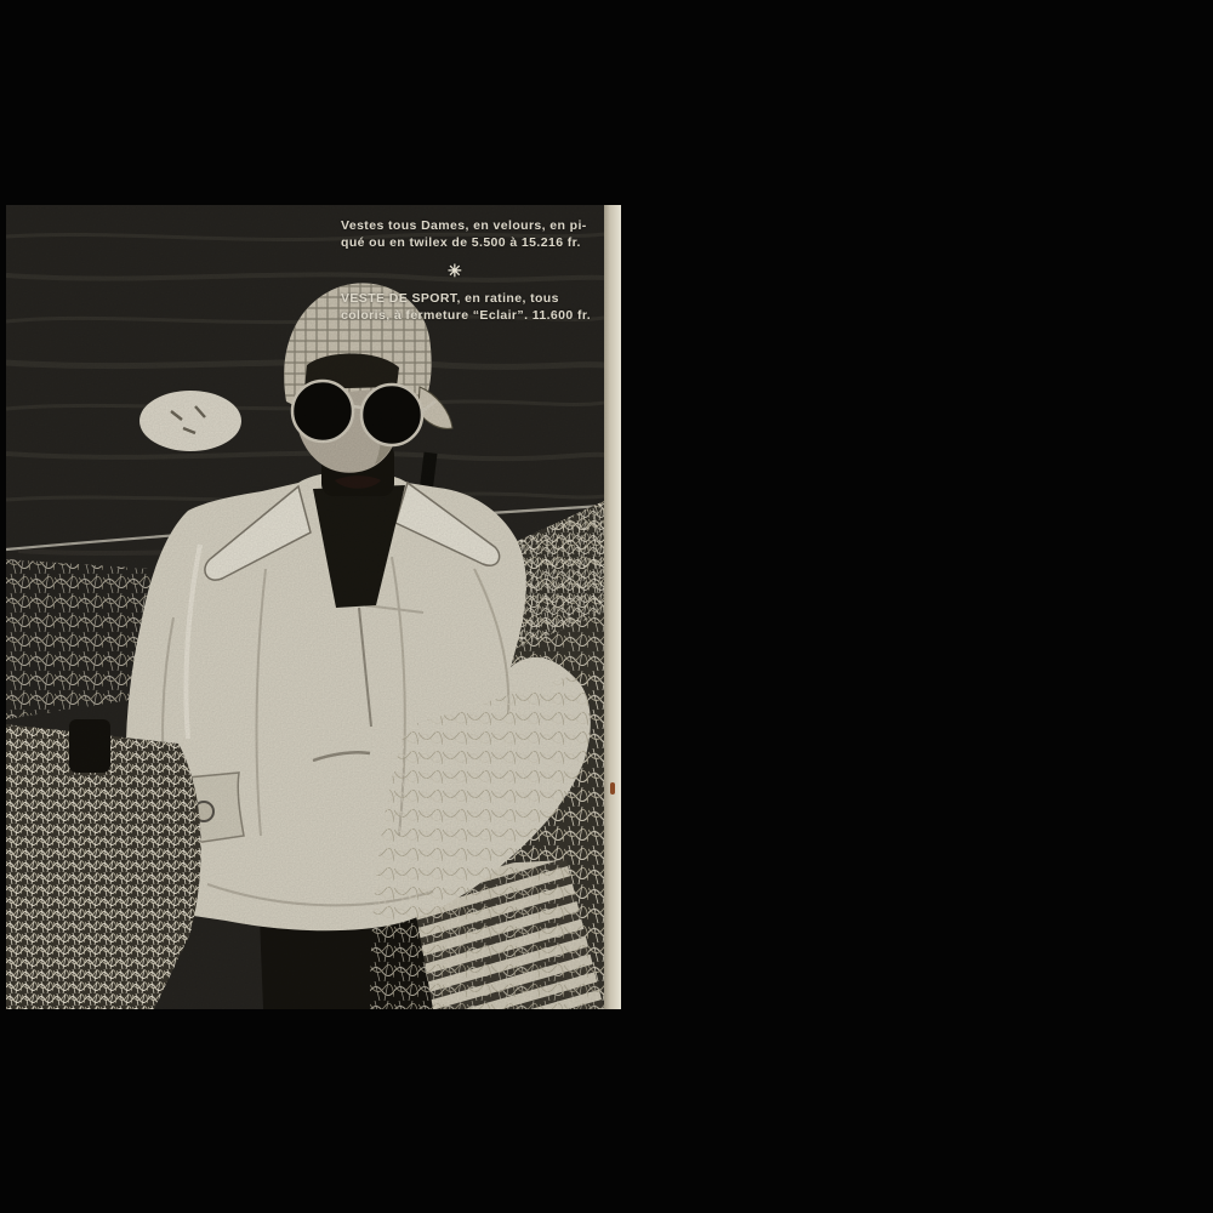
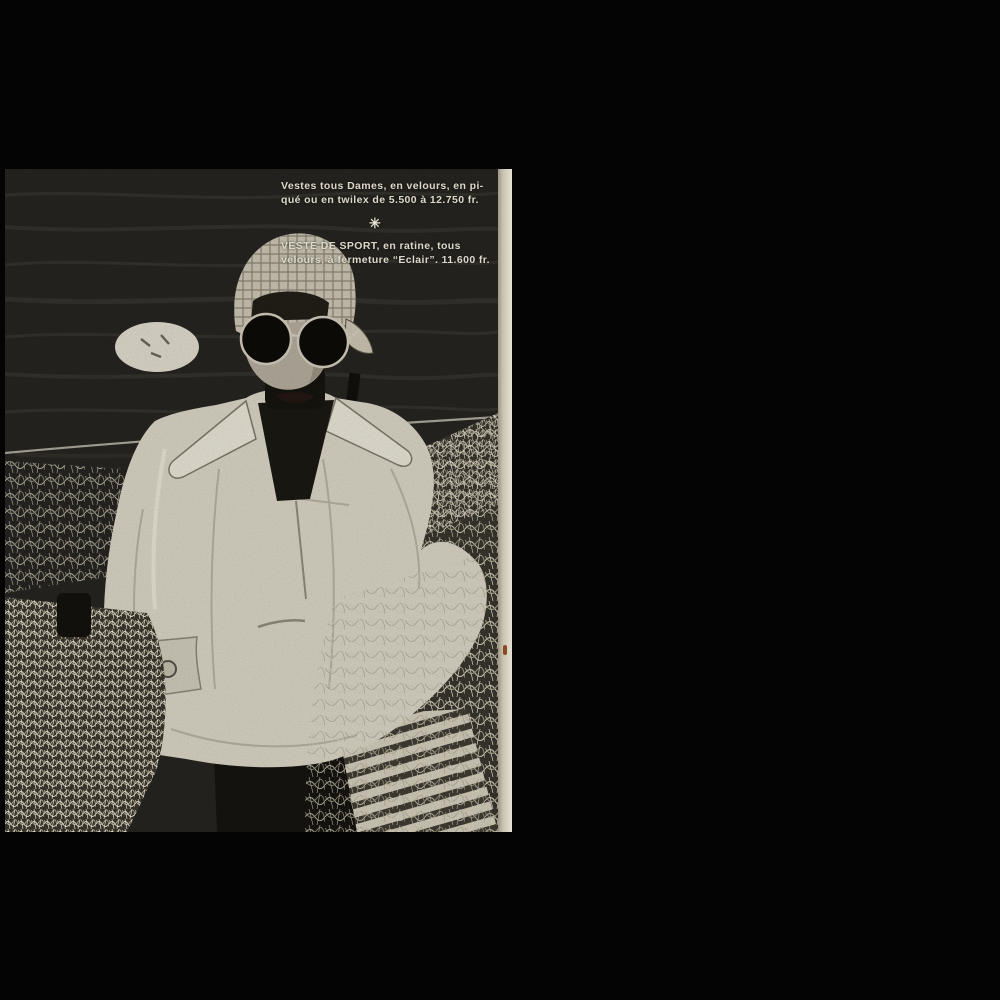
  Vestes tous Dames, en velours, en pi-
- qué ou en twilex de 5.500 à 15.216 fr.
+ qué ou en twilex de 5.500 à 12.750 fr.
  ✳
  VESTE DE SPORT, en ratine, tous
- coloris, à fermeture “Eclair”. 11.600 fr.
+ velours, à fermeture “Eclair”. 11.600 fr.
